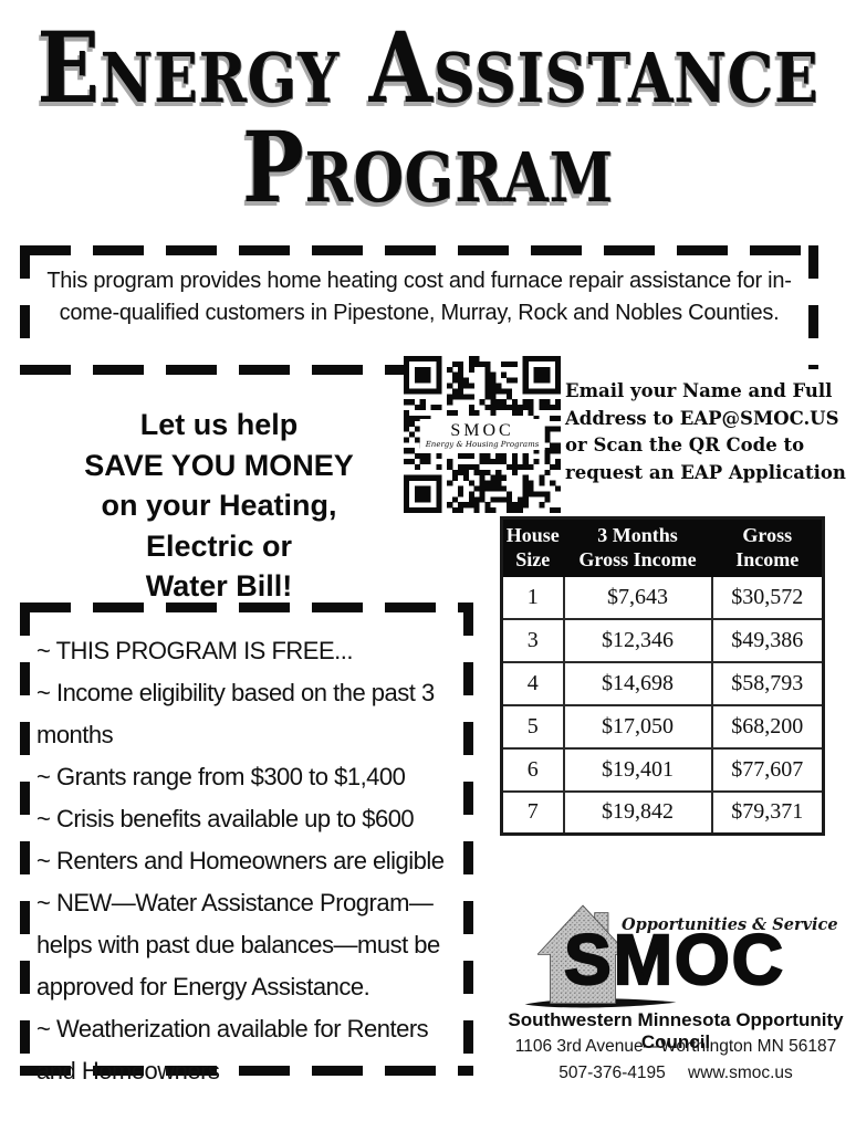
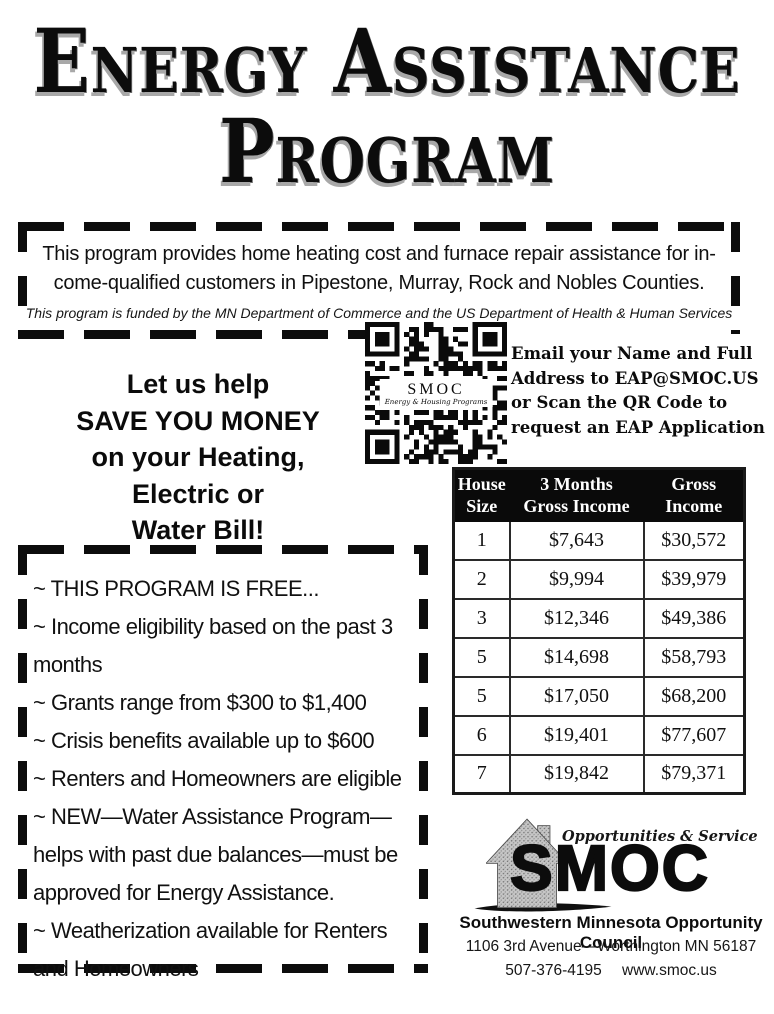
  Energy Assistance
  Program
  This program provides home heating cost and furnace repair assistance for in-
  come-qualified customers in Pipestone, Murray, Rock and Nobles Counties.
+ This program is funded by the MN Department of Commerce and the US Department of Health & Human Services
  Let us help
  SAVE YOU MONEY
  on your Heating,
  Electric or
  Water Bill!
  SMOC
  Energy & Housing Programs
  Email your Name and Full
  Address to EAP@SMOC.US
  or Scan the QR Code to
  request an EAP Application
  House Size	3 Months Gross Income	Gross Income
  1	$7,643	$30,572
+ 2	$9,994	$39,979
  3	$12,346	$49,386
- 4	$14,698	$58,793
+ 5	$14,698	$58,793
  5	$17,050	$68,200
  6	$19,401	$77,607
  7	$19,842	$79,371
  ~ THIS PROGRAM IS FREE...
  ~ Income eligibility based on the past 3
  months
  ~ Grants range from $300 to $1,400
  ~ Crisis benefits available up to $600
  ~ Renters and Homeowners are eligible
  ~ NEW—Water Assistance Program—
  helps with past due balances—must be
  approved for Energy Assistance.
  ~ Weatherization available for Renters
  and Homeowners
  Opportunities & Service
  SMOC
  Southwestern Minnesota Opportunity Council
  1106 3rd Avenue—Worthington MN 56187
  507-376-4195 www.smoc.us
